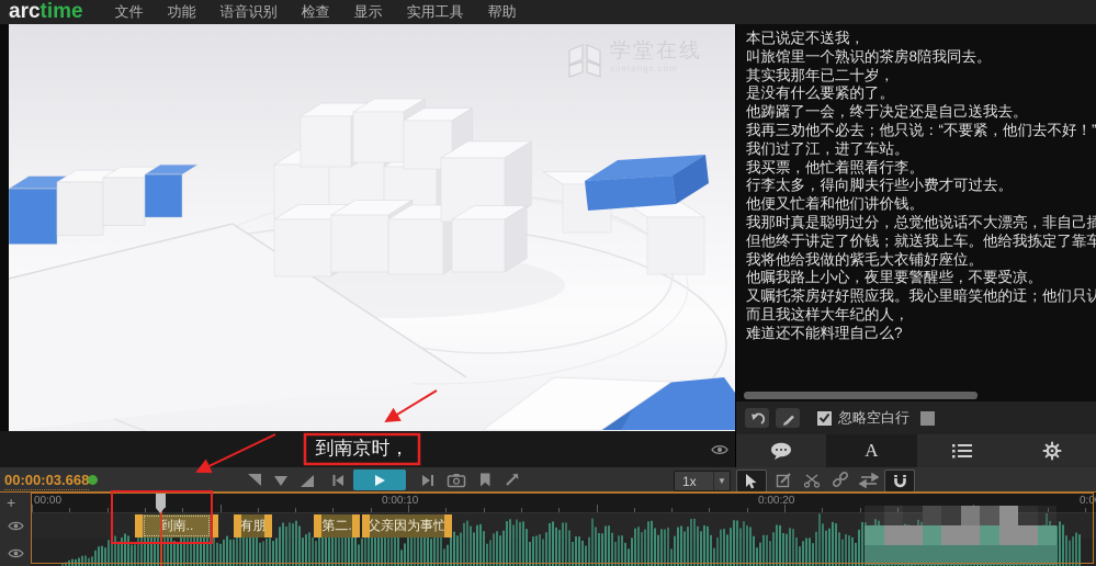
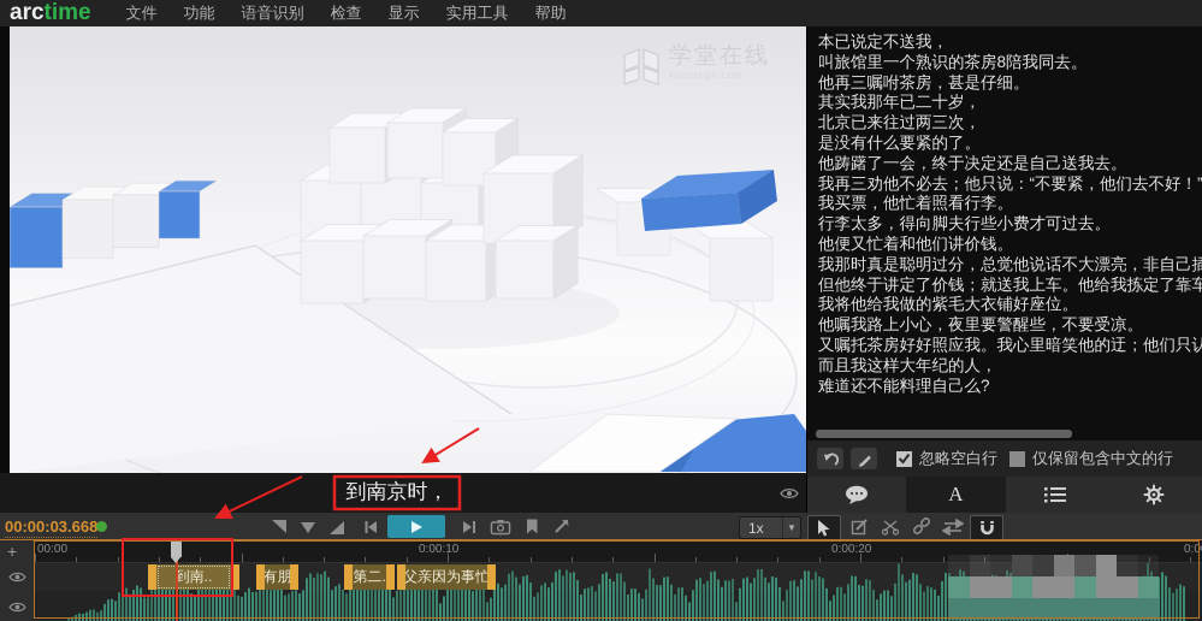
  arctime
  文件
  功能
  语音识别
  检查
  显示
  实用工具
  帮助
  到南京时，
  00:00:03.668
  1x
  ▼
  00:00
  0:00:10
  0:00:20
  0:0
  到南..
  有朋
  第二.
  父亲因为事忙
  +
  本已说定不送我，
  叫旅馆里一个熟识的茶房8陪我同去。
+ 他再三嘱咐茶房，甚是仔细。
  其实我那年已二十岁，
+ 北京已来往过两三次，
  是没有什么要紧的了。
  他踌躇了一会，终于决定还是自己送我去。
  我再三劝他不必去；他只说：“不要紧，他们去不好！”
- 我们过了江，进了车站。
  我买票，他忙着照看行李。
  行李太多，得向脚夫行些小费才可过去。
  他便又忙着和他们讲价钱。
  我那时真是聪明过分，总觉他说话不大漂亮，非自己插
  但他终于讲定了价钱；就送我上车。他给我拣定了靠车
  我将他给我做的紫毛大衣铺好座位。
  他嘱我路上小心，夜里要警醒些，不要受凉。
  又嘱托茶房好好照应我。我心里暗笑他的迂；他们只认
  而且我这样大年纪的人，
  难道还不能料理自己么?
  忽略空白行
+ 仅保留包含中文的行
  A
